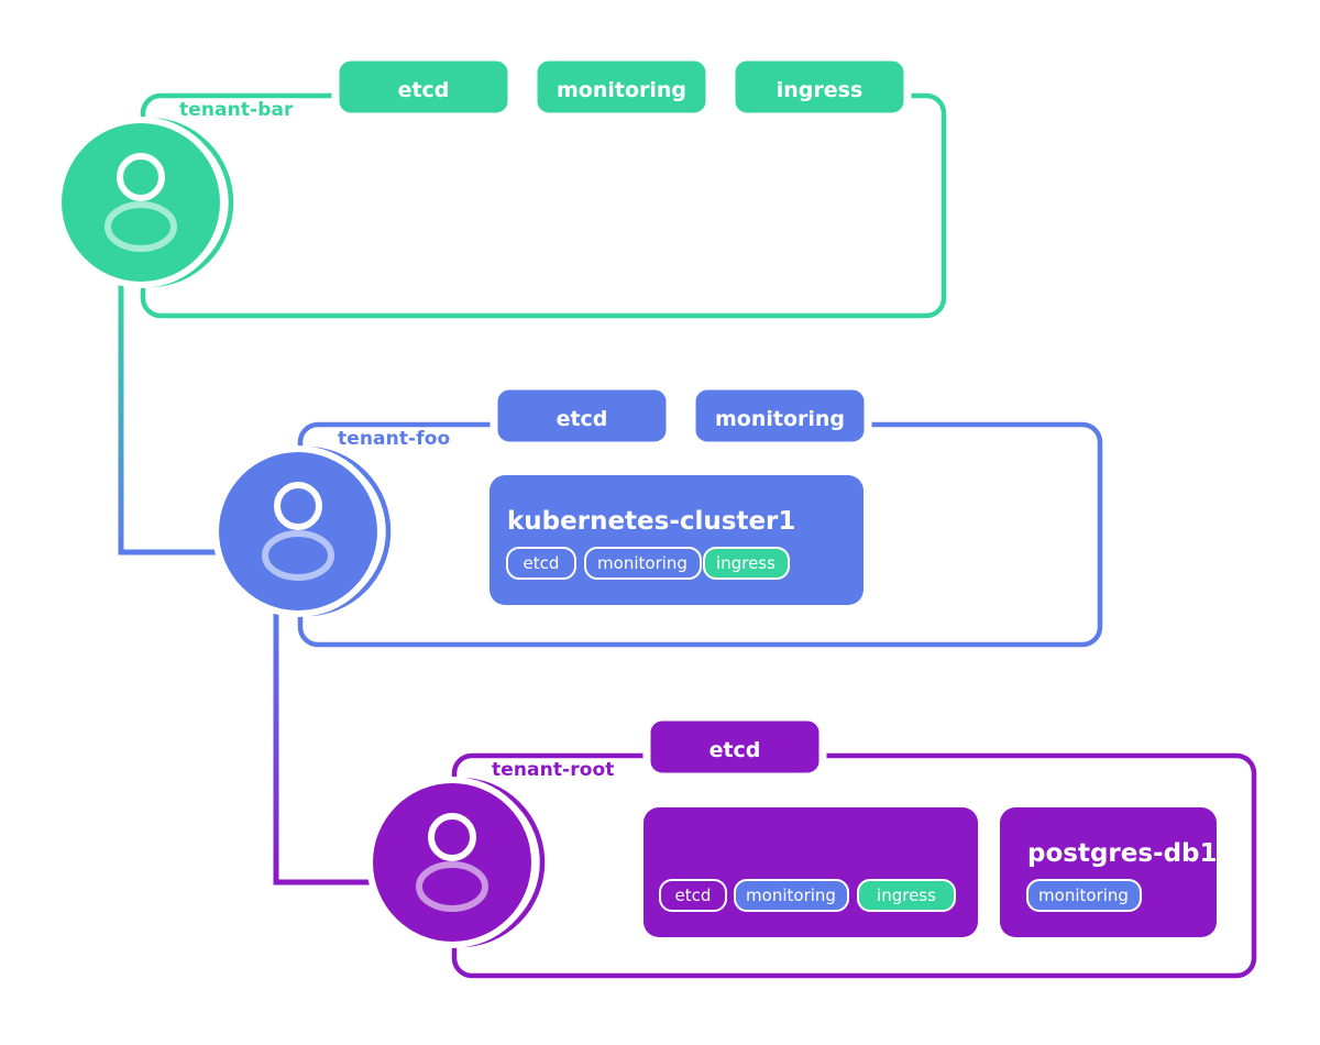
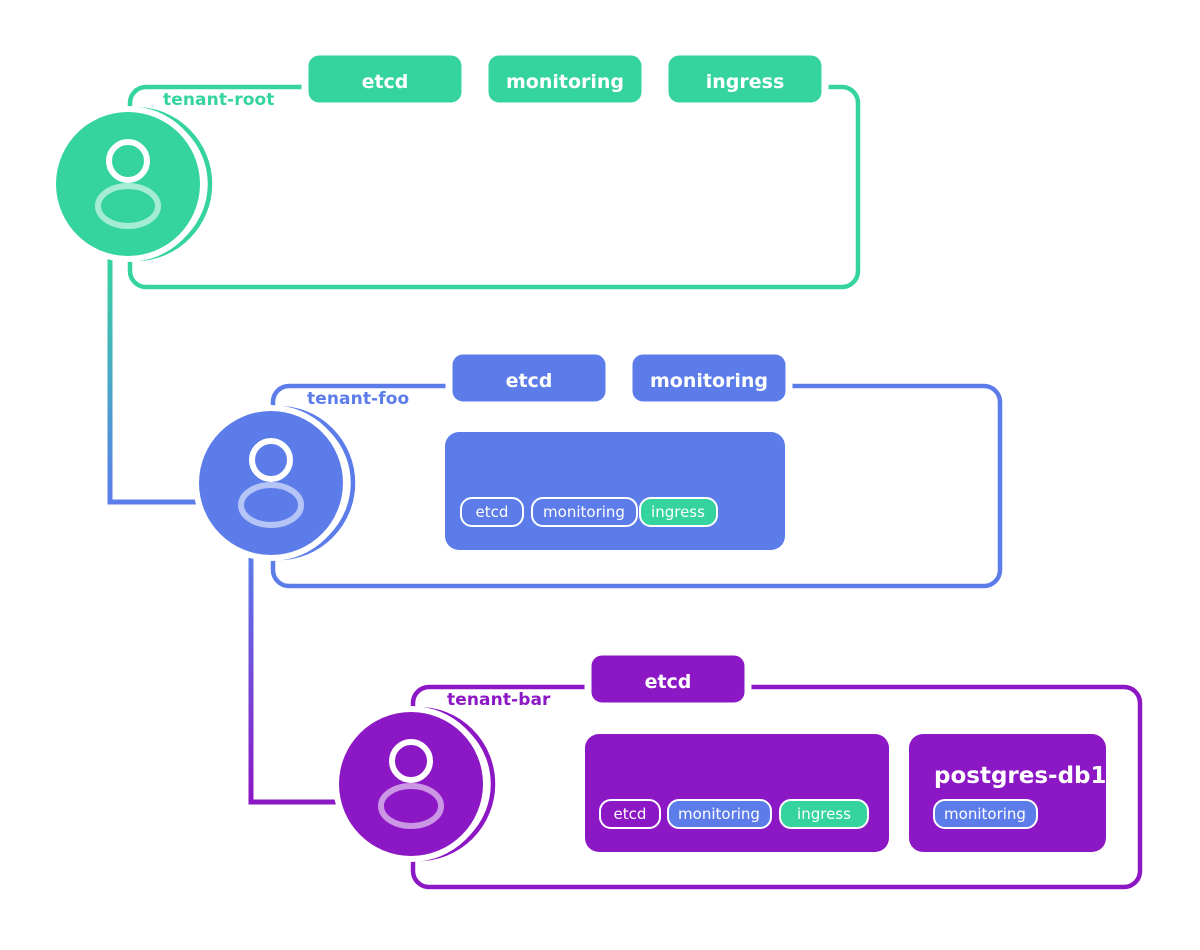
  etcd
  monitoring
  ingress
- tenant-bar
+ tenant-root
  etcd
  monitoring
- kubernetes-cluster1
  etcd
  monitoring
  ingress
  tenant-foo
  etcd
  etcd
  monitoring
  ingress
  postgres-db1
  monitoring
- tenant-root
+ tenant-bar
